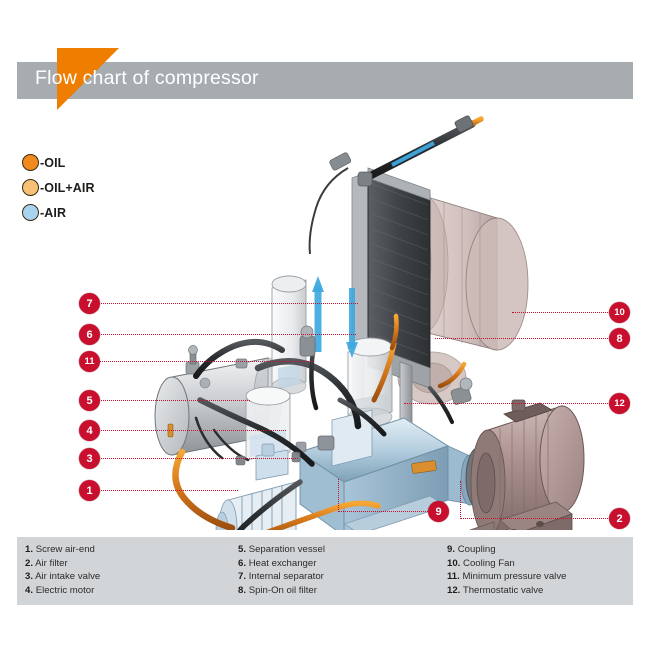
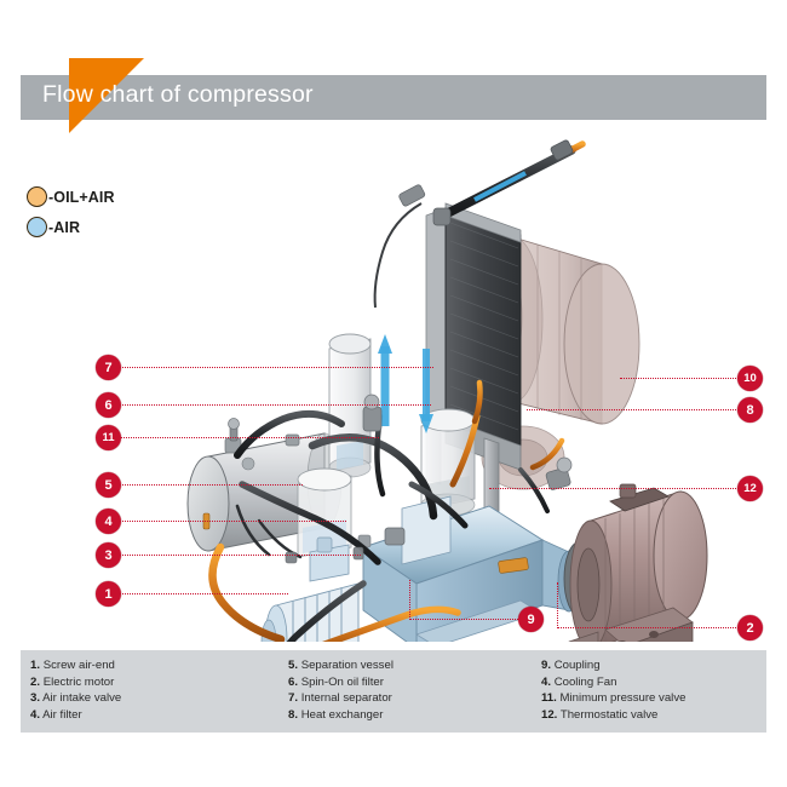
  Flow chart of compressor
- -OIL
  -OIL+AIR
  -AIR
  7
  6
  11
  5
  4
  3
  1
  10
  8
  12
  2
  9
  1. Screw air-end
- 2. Air filter
+ 2. Electric motor
  3. Air intake valve
- 4. Electric motor
+ 4. Air filter
  5. Separation vessel
- 6. Heat exchanger
+ 6. Spin-On oil filter
  7. Internal separator
- 8. Spin-On oil filter
+ 8. Heat exchanger
  9. Coupling
- 10. Cooling Fan
+ 4. Cooling Fan
  11. Minimum pressure valve
  12. Thermostatic valve
